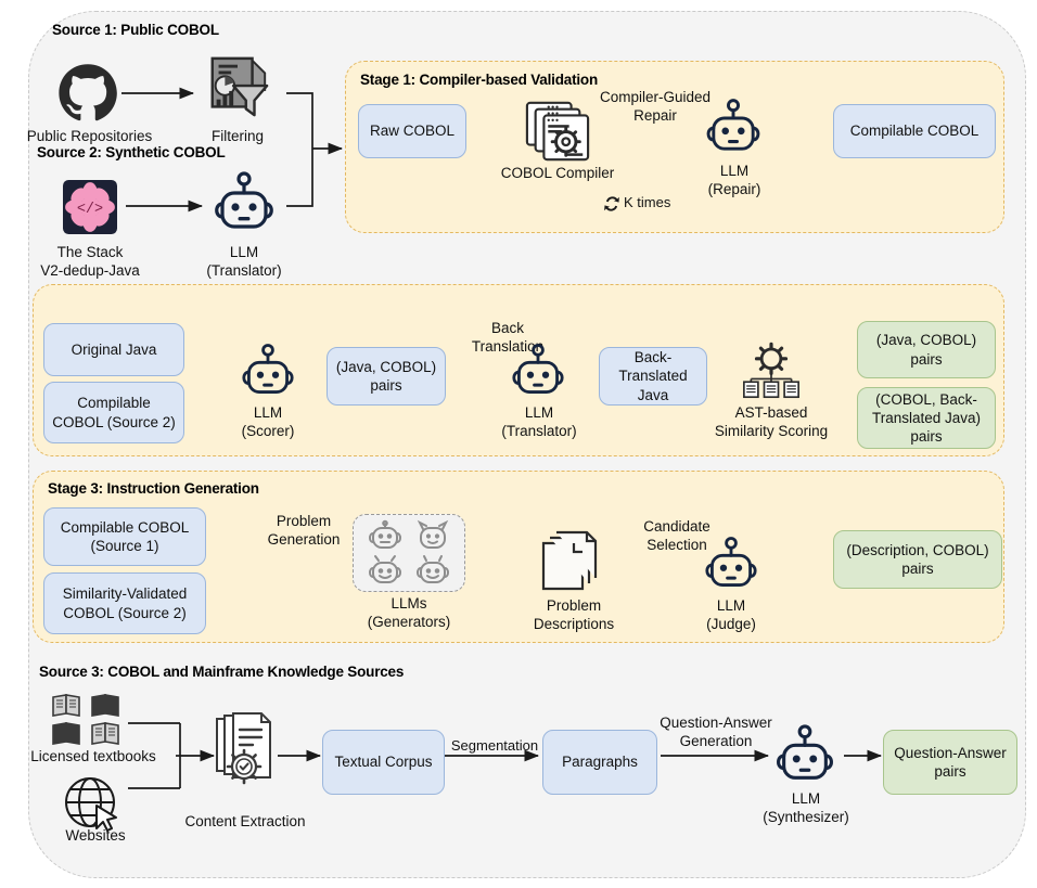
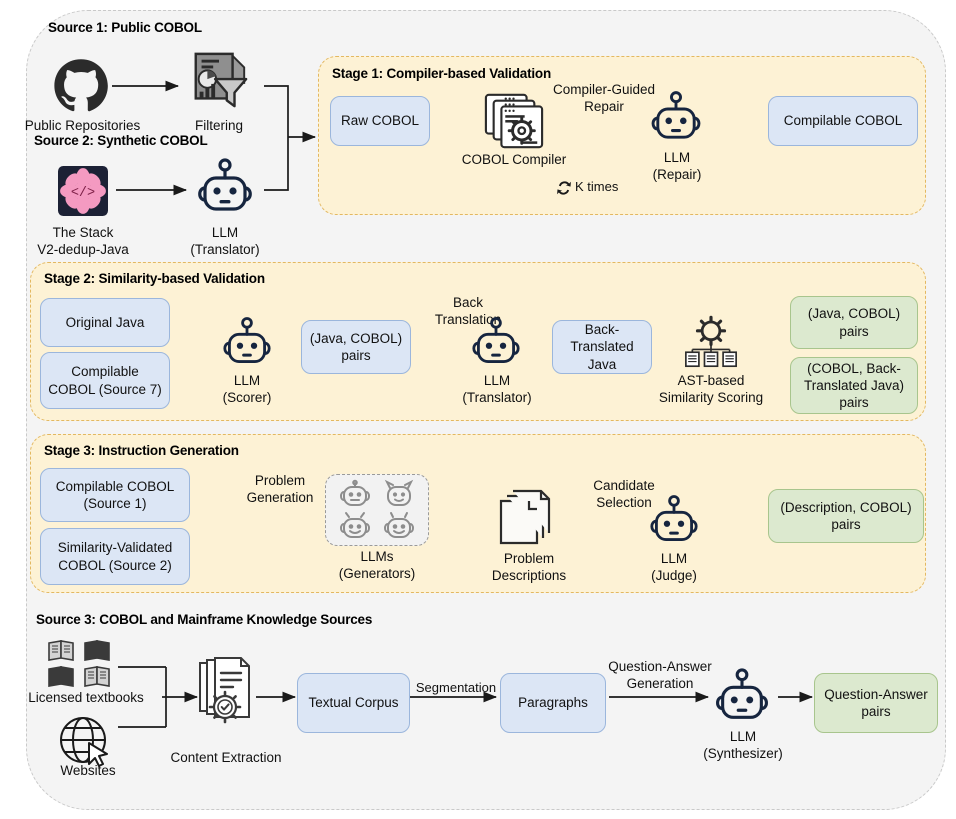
  Source 1: Public COBOL
  Public Repositories
  Filtering
  Source 2: Synthetic COBOL
  </>
  The Stack
  V2-dedup-Java
  LLM
  (Translator)
  Stage 1: Compiler-based Validation
  Raw COBOL
  COBOL Compiler
  Compiler-Guided
  Repair
  LLM
  (Repair)
  Compilable COBOL
  K times
+ Stage 2: Similarity-based Validation
  Original Java
- Compilable COBOL (Source 2)
+ Compilable COBOL (Source 7)
  LLM
  (Scorer)
  (Java, COBOL) pairs
  Back
  Translatio
  LLM
  (Translator)
  Back-Translated Java
  AST-based
  Similarity Scoring
  (Java, COBOL) pairs
  (COBOL, Back- Translated Java) pairs
  Stage 3: Instruction Generation
  Compilable COBOL (Source 1)
  Similarity-Validated COBOL (Source 2)
  Problem
  Generation
  LLMs
  (Generators)
  Problem
  Descriptions
  Candidate
  Selection
  LLM
  (Judge)
  (Description, COBOL) pairs
  Source 3: COBOL and Mainframe Knowledge Sources
  Licensed textbooks
  Websites
  Content Extraction
  Textual Corpus
  Segmentation
  Paragraphs
  Question-Answer
  Generation
  LLM
  (Synthesizer)
  Question-Answer pairs
